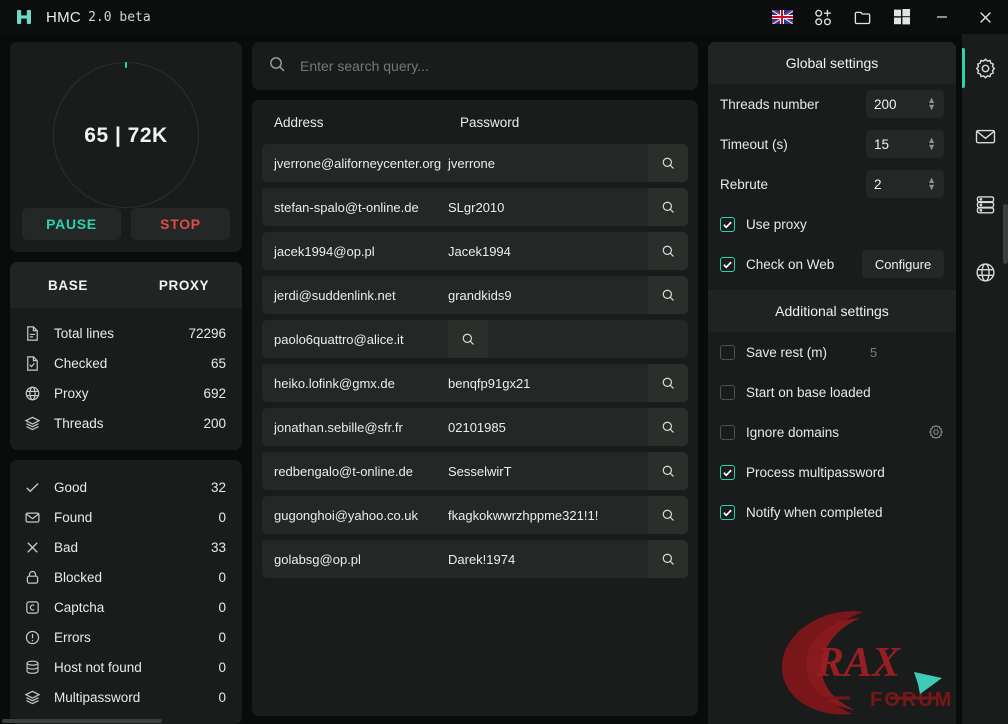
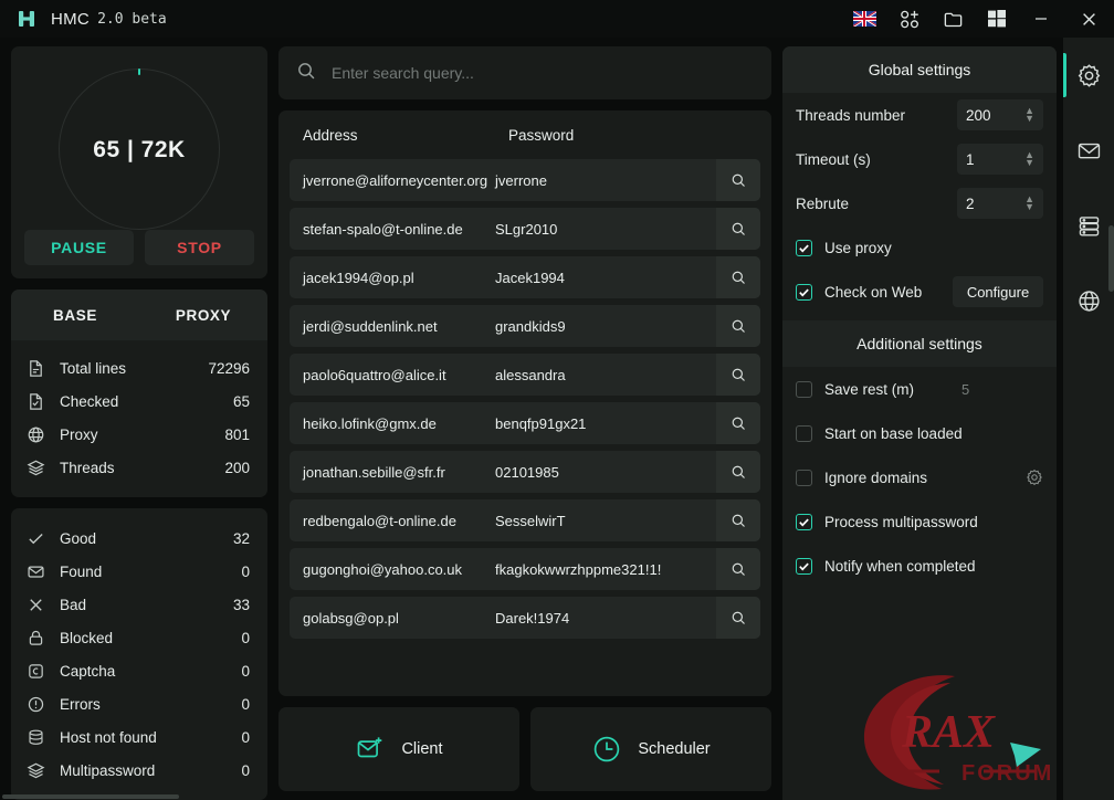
  HMC
  2.0 beta
  65 | 72K
  PAUSE
  STOP
  BASE
  PROXY
  Total lines
  72296
  Checked
  65
  Proxy
- 692
+ 801
  Threads
  200
  Good
  32
  Found
  0
  Bad
  33
  Blocked
  0
  Captcha
  0
  Errors
  0
  Host not found
  0
  Multipassword
  0
  Enter search query...
  Address
  Password
  jverrone@aliforneycenter.org
  jverrone
  stefan-spalo@t-online.de
  SLgr2010
  jacek1994@op.pl
  Jacek1994
  jerdi@suddenlink.net
  grandkids9
  paolo6quattro@alice.it
+ alessandra
  heiko.lofink@gmx.de
  benqfp91gx21
  jonathan.sebille@sfr.fr
  02101985
  redbengalo@t-online.de
  SesselwirT
  gugonghoi@yahoo.co.uk
  fkagkokwwrzhppme321!1!
  golabsg@op.pl
  Darek!1974
+ Client
+ Scheduler
  Global settings
  Threads number
  200
  ▲
  ▼
  Timeout (s)
- 15
+ 1
  ▲
  ▼
  Rebrute
  2
  ▲
  ▼
  Use proxy
  Check on Web
  Configure
  Additional settings
  Save rest (m)
  5
  Start on base loaded
  Ignore domains
  Process multipassword
  Notify when completed
  RAX
  FORUM
